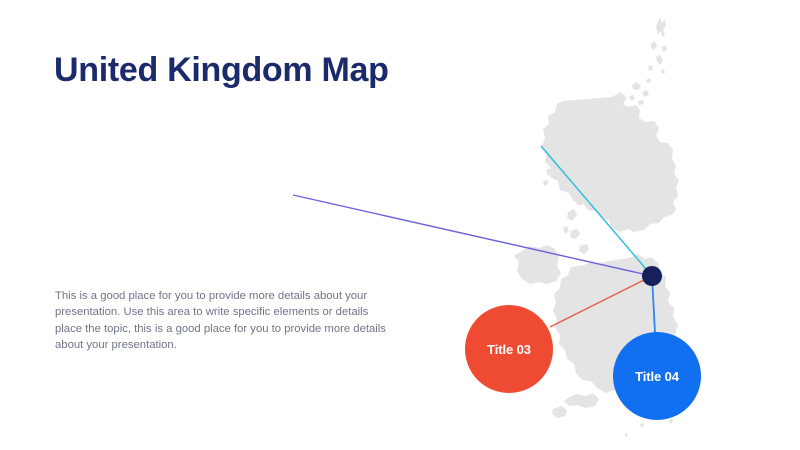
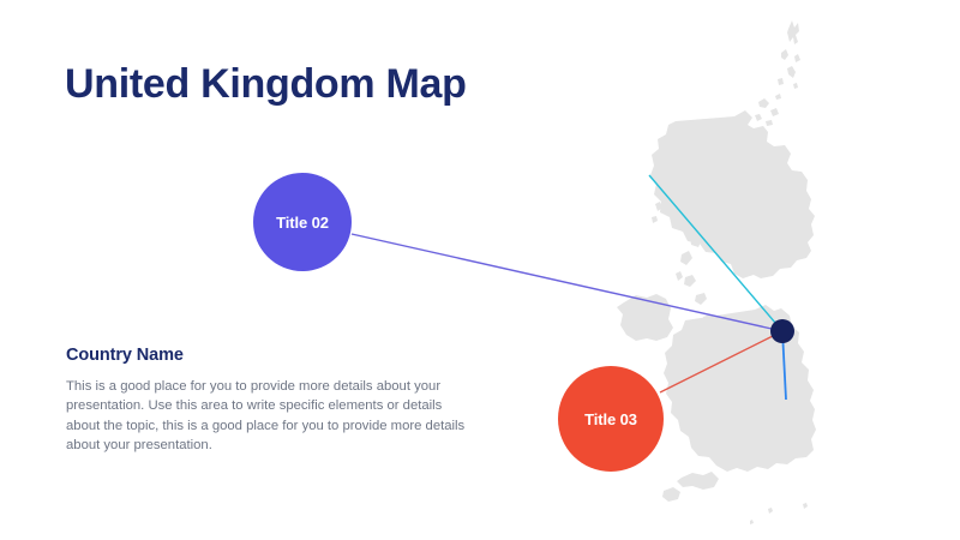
+ Title 02
  Title 03
- Title 04
  United Kingdom Map
+ Country Name
- This is a good place for you to provide more details about your presentation. Use this area to write specific elements or details place the topic, this is a good place for you to provide more details about your presentation.
+ This is a good place for you to provide more details about your presentation. Use this area to write specific elements or details about the topic, this is a good place for you to provide more details about your presentation.
